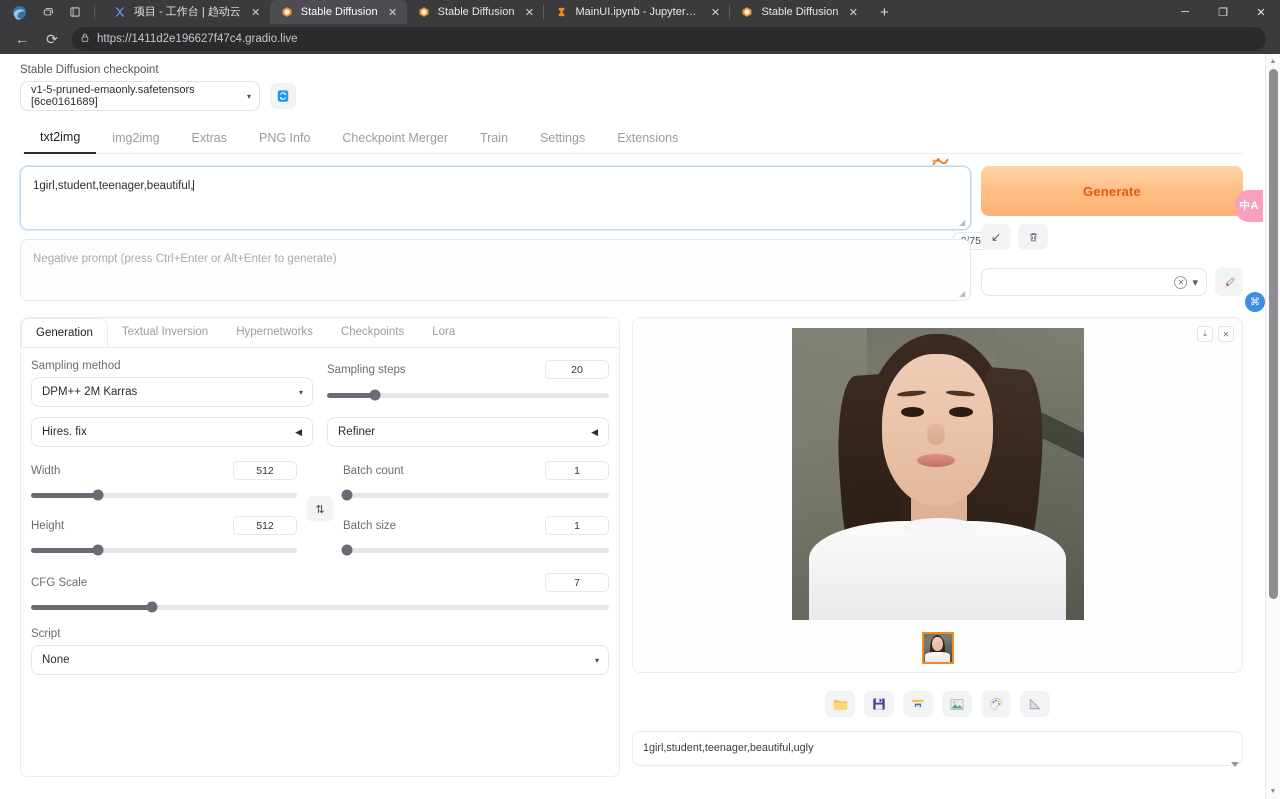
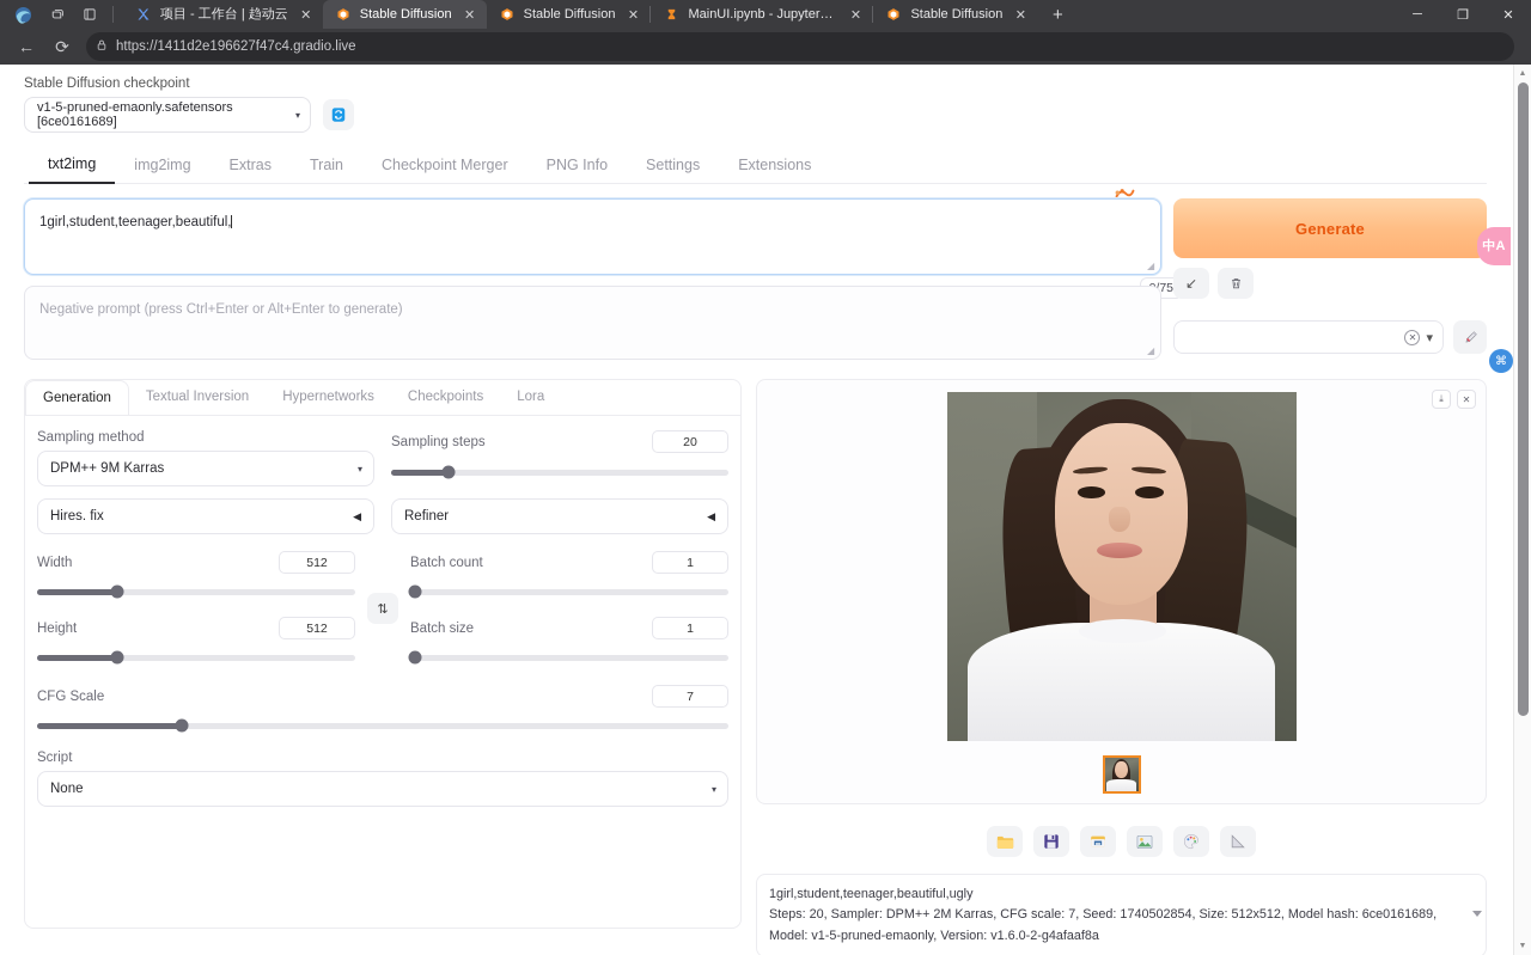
  项目 - 工作台 | 趋动云
  ✕
  Stable Diffusion
  ✕
  Stable Diffusion
  ✕
  MainUI.ipynb - JupyterLa
  ✕
  Stable Diffusion
  ✕
  +
  ─
  ❐
  ✕
  ←
  ⟳
  https://1411d2e196627f47c4.gradio.live
  Stable Diffusion checkpoint
  v1-5-pruned-emaonly.safetensors [6ce0161689]
  ▾
  txt2img
  img2img
  Extras
- PNG Info
+ Train
  Checkpoint Merger
- Train
+ PNG Info
  Settings
  Extensions
  1girl,student,teenager,beautiful,
  ◢
  Negative prompt (press Ctrl+Enter or Alt+Enter to generate)
  ◢
  Generate
  ↙
  ✕
  ▾
  中A
  ⌘
  Generation
  Textual Inversion
  Hypernetworks
  Checkpoints
  Lora
  Sampling method
- DPM++ 2M Karras
+ DPM++ 9M Karras
  ▾
  Sampling steps
  20
  Hires. fix
  ◀
  Refiner
  ◀
  Width
  512
  Height
  512
  ⇅
  Batch count
  1
  Batch size
  1
  CFG Scale
  7
  Script
  None
  ▾
  ⤓
  ✕
  1girl,student,teenager,beautiful,ugly
+ Steps: 20, Sampler: DPM++ 2M Karras, CFG scale: 7, Seed: 1740502854, Size: 512x512, Model hash: 6ce0161689, Model: v1-5-pruned-emaonly, Version: v1.6.0-2-g4afaaf8a
